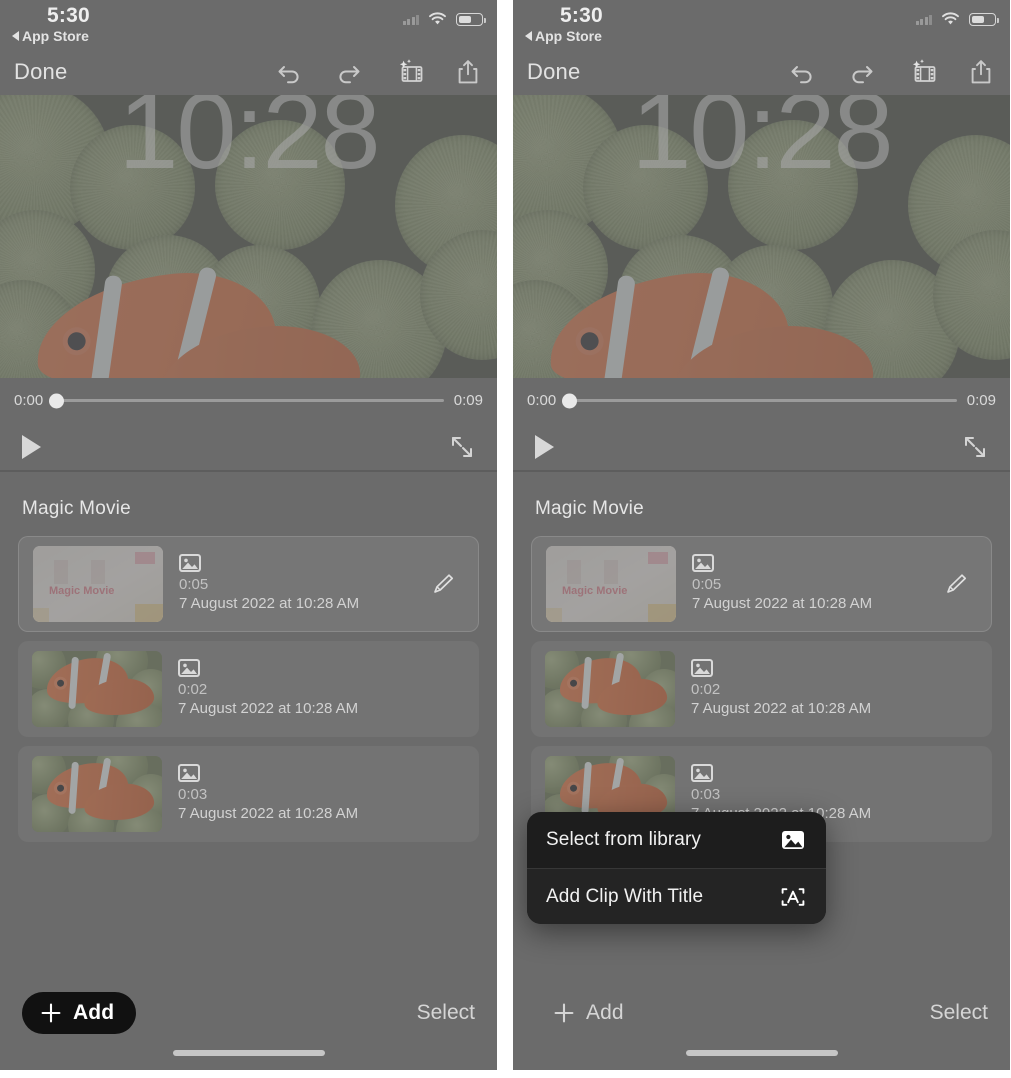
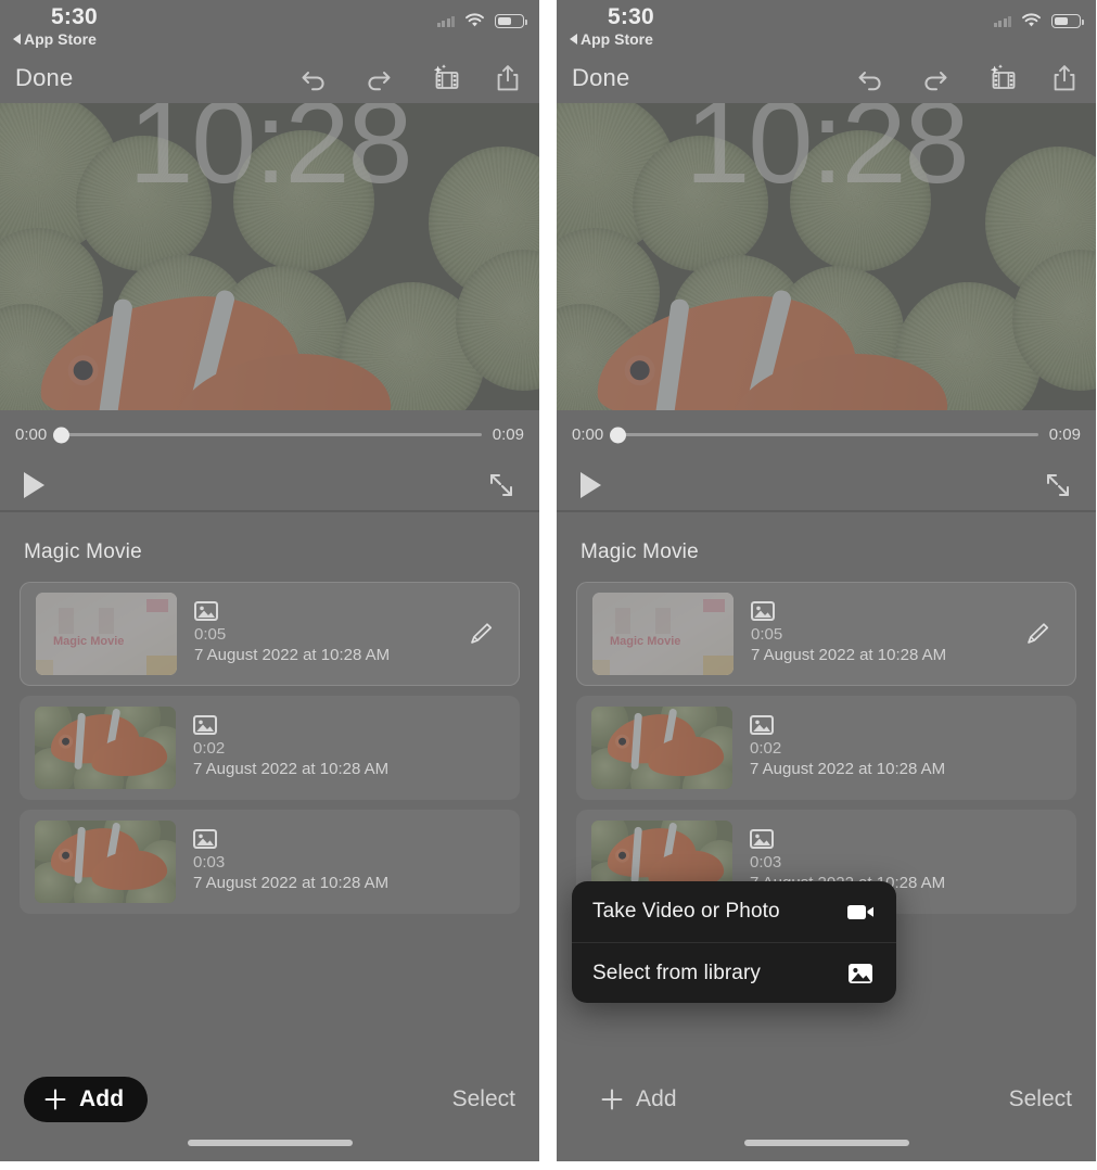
  5:30
  App Store
  Done
  10:28
  0:00
  0:09
  Magic Movie
  Magic Movie
  0:05
  7 August 2022 at 10:28 AM
  0:02
  7 August 2022 at 10:28 AM
  0:03
  7 August 2022 at 10:28 AM
  Add
  Select
  5:30
  App Store
  Done
  10:28
  0:00
  0:09
  Magic Movie
  Magic Movie
  0:05
  7 August 2022 at 10:28 AM
  0:02
  7 August 2022 at 10:28 AM
  0:03
+ Take Video or Photo
  Select from library
- Add Clip With Title
  Add
  Select
